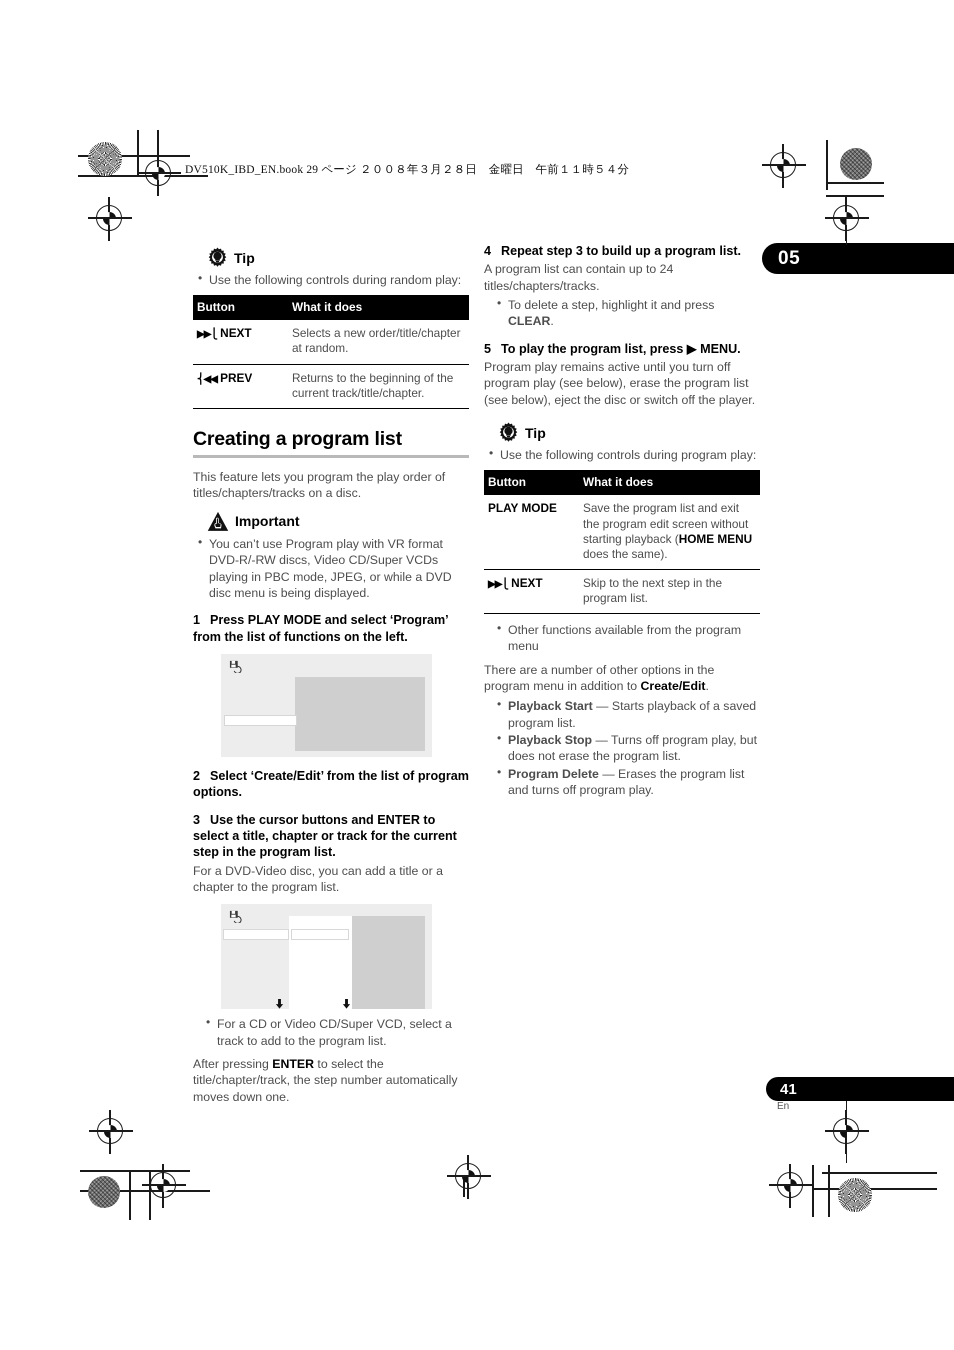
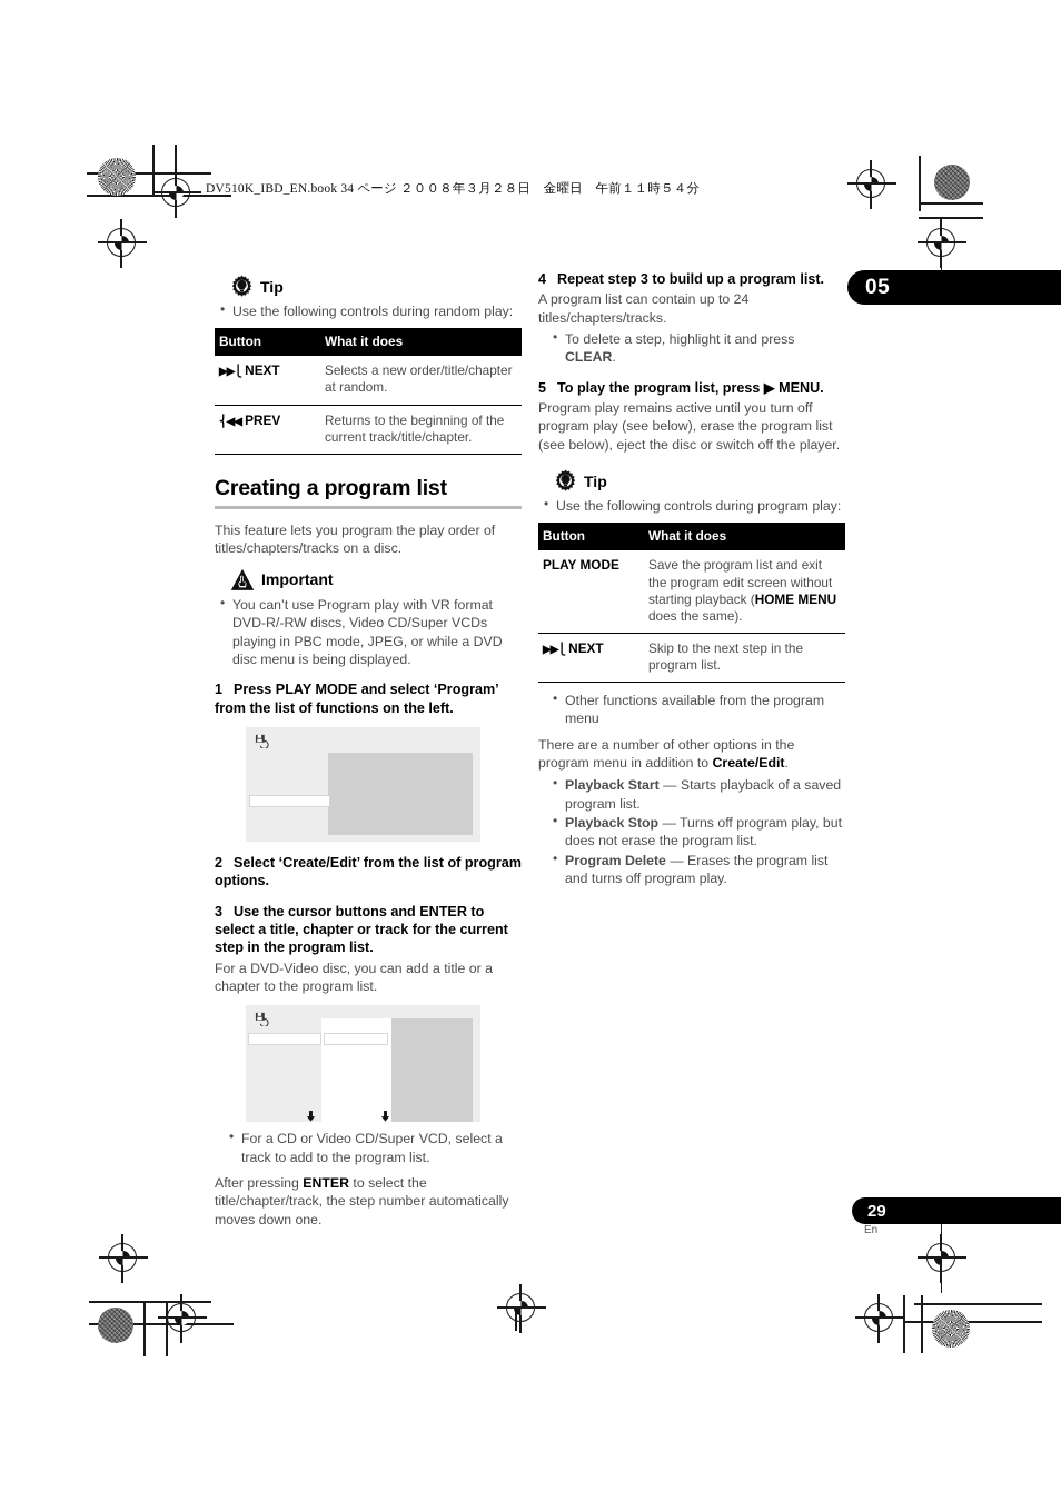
- DV510K_IBD_EN.book 29 ページ ２００８年３月２８日 金曜日 午前１１時５４分
+ DV510K_IBD_EN.book 34 ページ ２００８年３月２８日 金曜日 午前１１時５４分
  05
- 41
+ 29
  En
  Tip
  Use the following controls during random play:
  Button	What it does
  ▶▶⎩ NEXT	Selects a new order/title/chapter at random.
  ⎨◀◀ PREV	Returns to the beginning of the current track/title/chapter.
  Creating a program list
  This feature lets you program the play order of titles/chapters/tracks on a disc.
  Important
  You can’t use Program play with VR format DVD-R/-RW discs, Video CD/Super VCDs playing in PBC mode, JPEG, or while a DVD disc menu is being displayed.
  1 Press PLAY MODE and select ‘Program’ from the list of functions on the left.
  2 Select ‘Create/Edit’ from the list of program options.
  3 Use the cursor buttons and ENTER to select a title, chapter or track for the current step in the program list.
  For a DVD-Video disc, you can add a title or a chapter to the program list.
  For a CD or Video CD/Super VCD, select a track to add to the program list.
  After pressing ENTER to select the title/chapter/track, the step number automatically moves down one.
  4 Repeat step 3 to build up a program list.
  A program list can contain up to 24 titles/chapters/tracks.
  To delete a step, highlight it and press CLEAR.
  5 To play the program list, press ▶ MENU.
  Program play remains active until you turn off program play (see below), erase the program list (see below), eject the disc or switch off the player.
  Tip
  Use the following controls during program play:
  Button	What it does
  PLAY MODE	Save the program list and exit the program edit screen without starting playback (HOME MENU does the same).
  ▶▶⎩ NEXT	Skip to the next step in the program list.
  Other functions available from the program menu
  There are a number of other options in the program menu in addition to Create/Edit.
  Playback Start — Starts playback of a saved program list.
  Playback Stop — Turns off program play, but does not erase the program list.
  Program Delete — Erases the program list and turns off program play.
